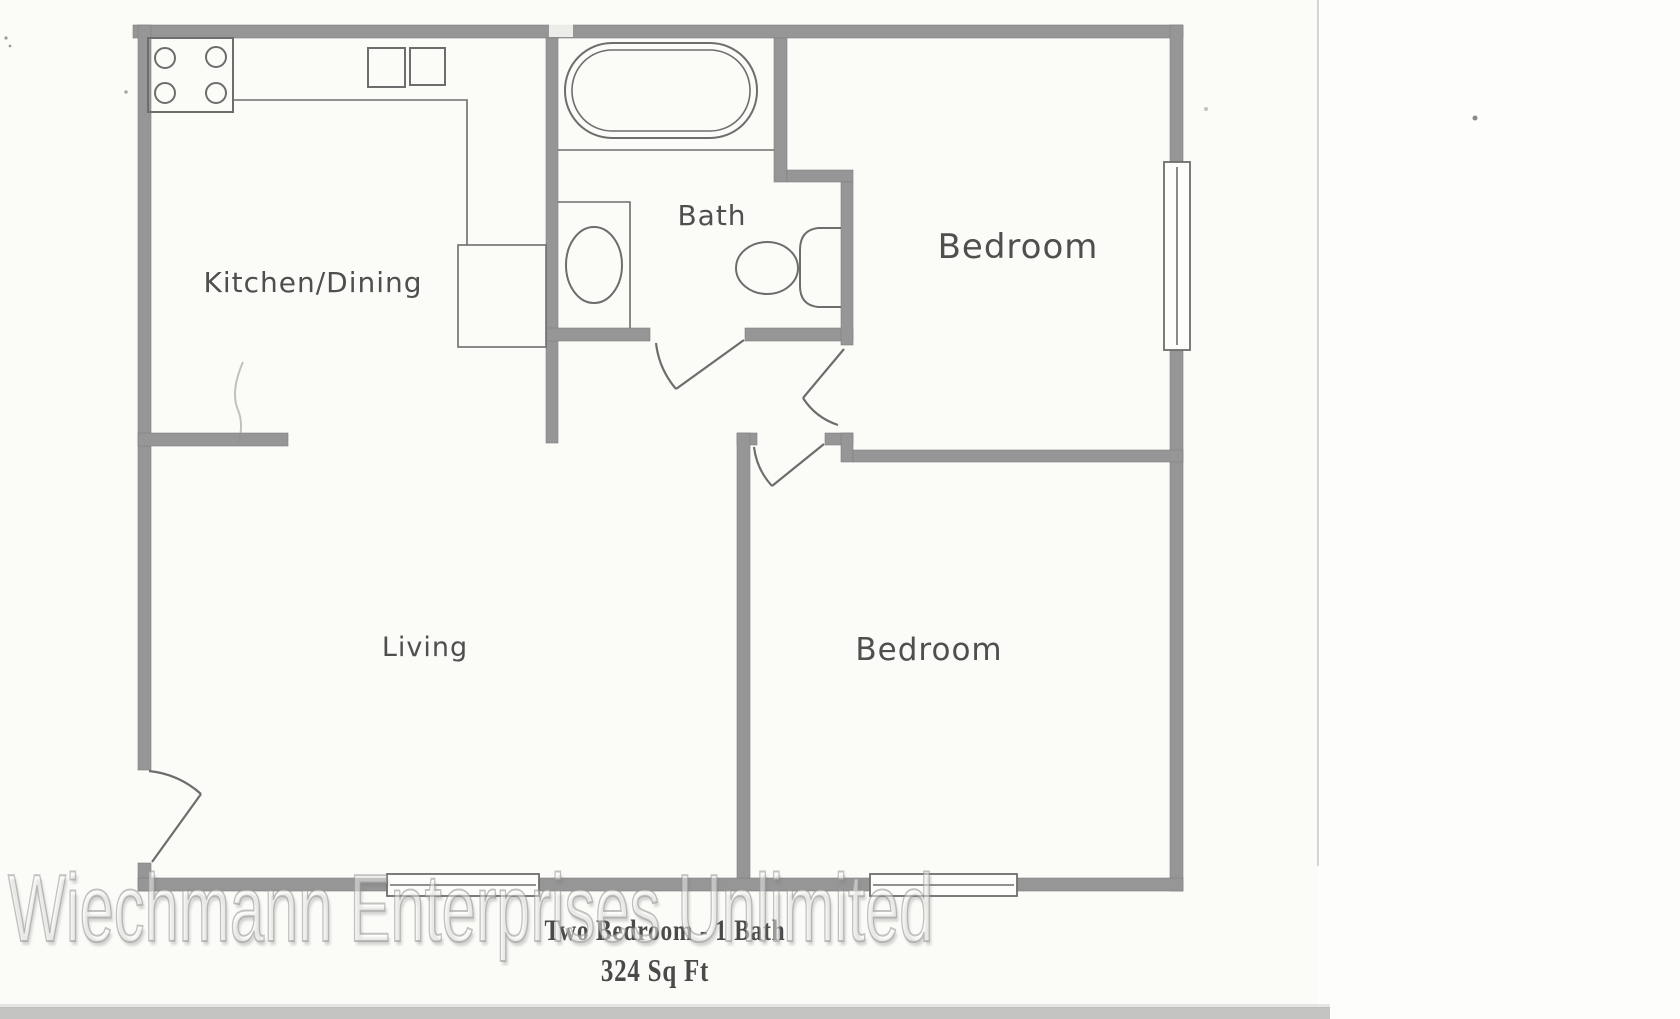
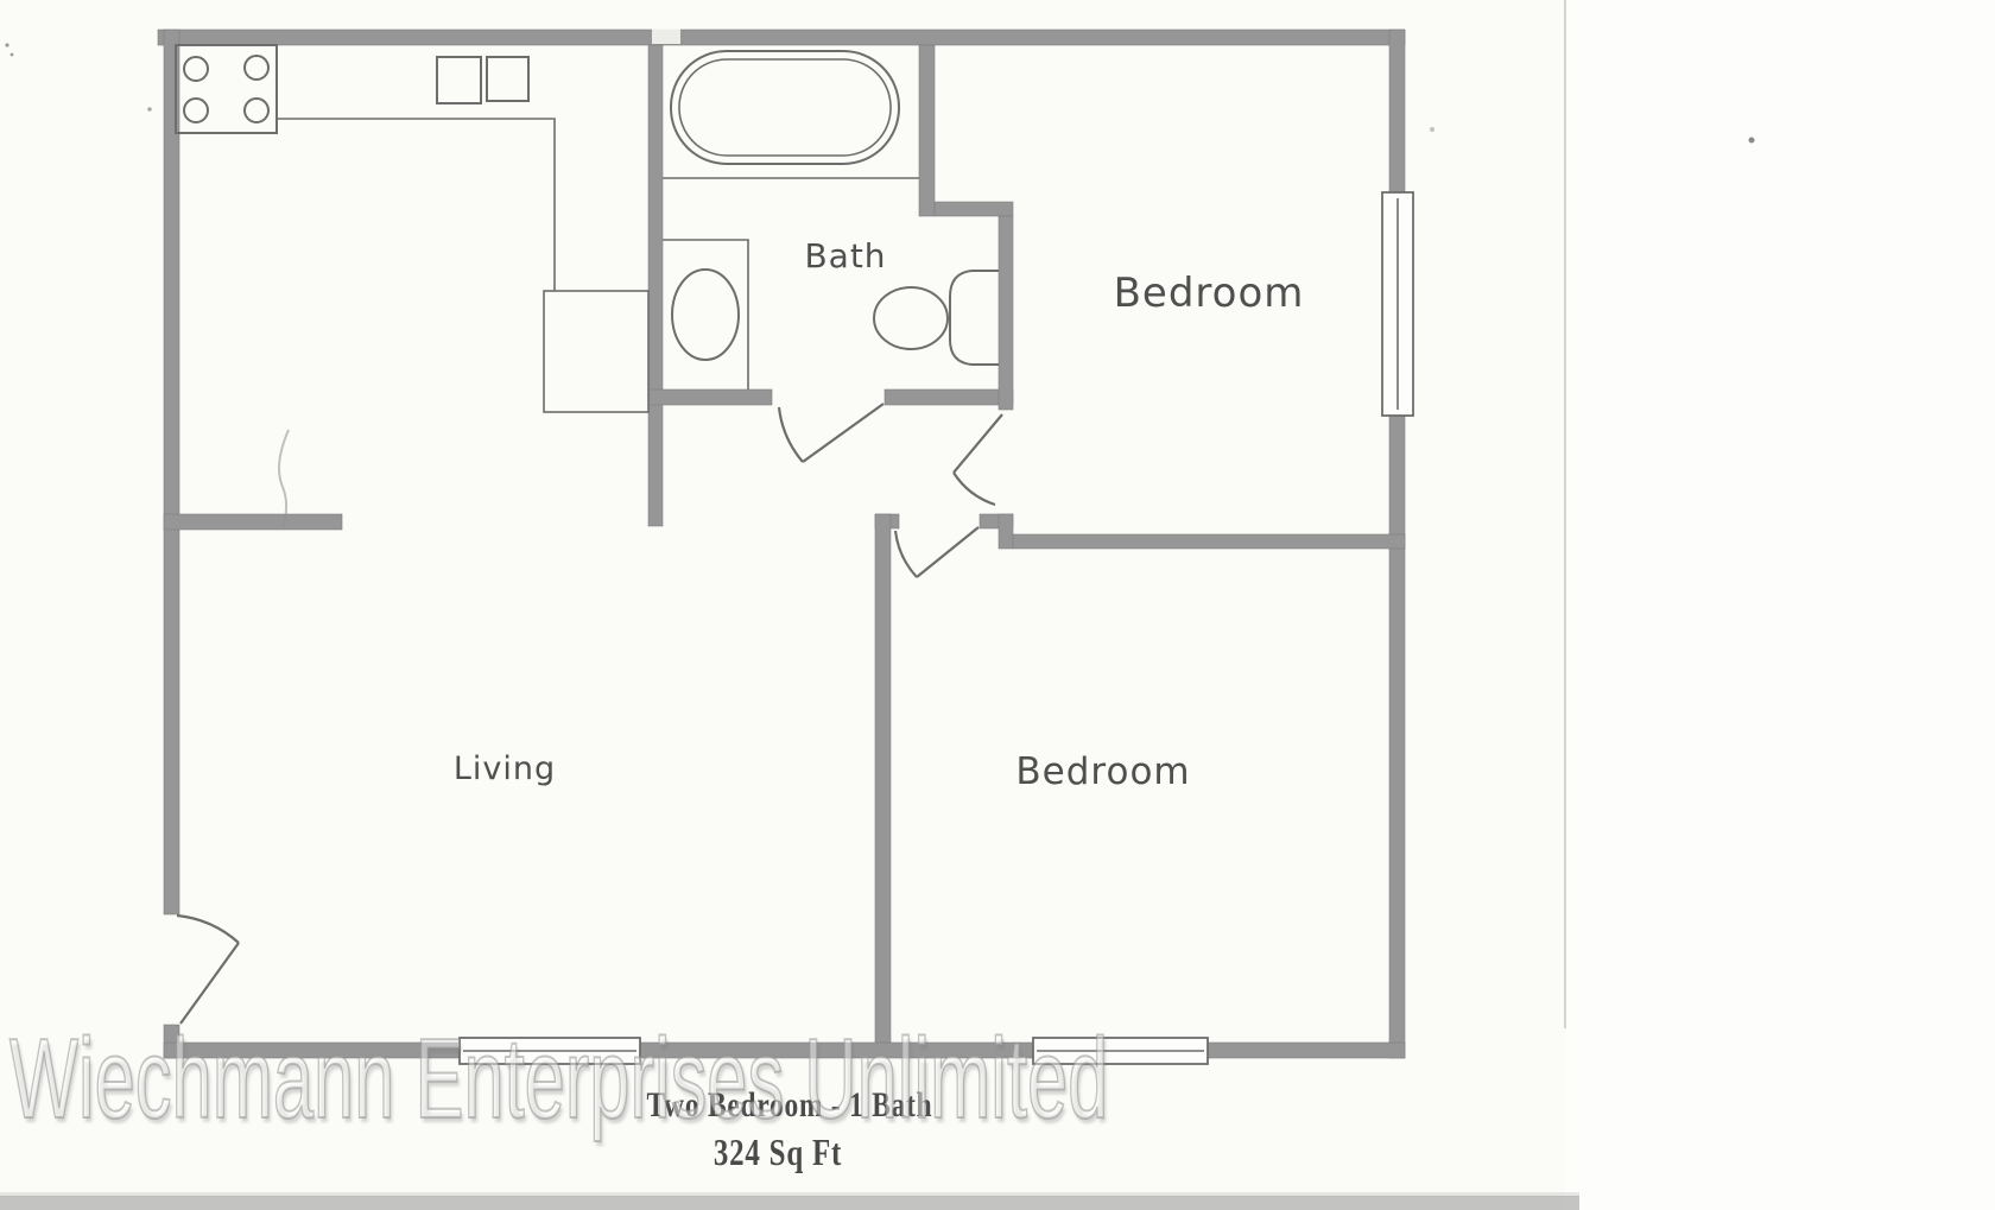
- Kitchen/Dining
  Bath
  Bedroom
  Living
  Bedroom
  Two Bedroom - 1 Bath
  324 Sq Ft
  Wiechmann Enterprises Unlimited
